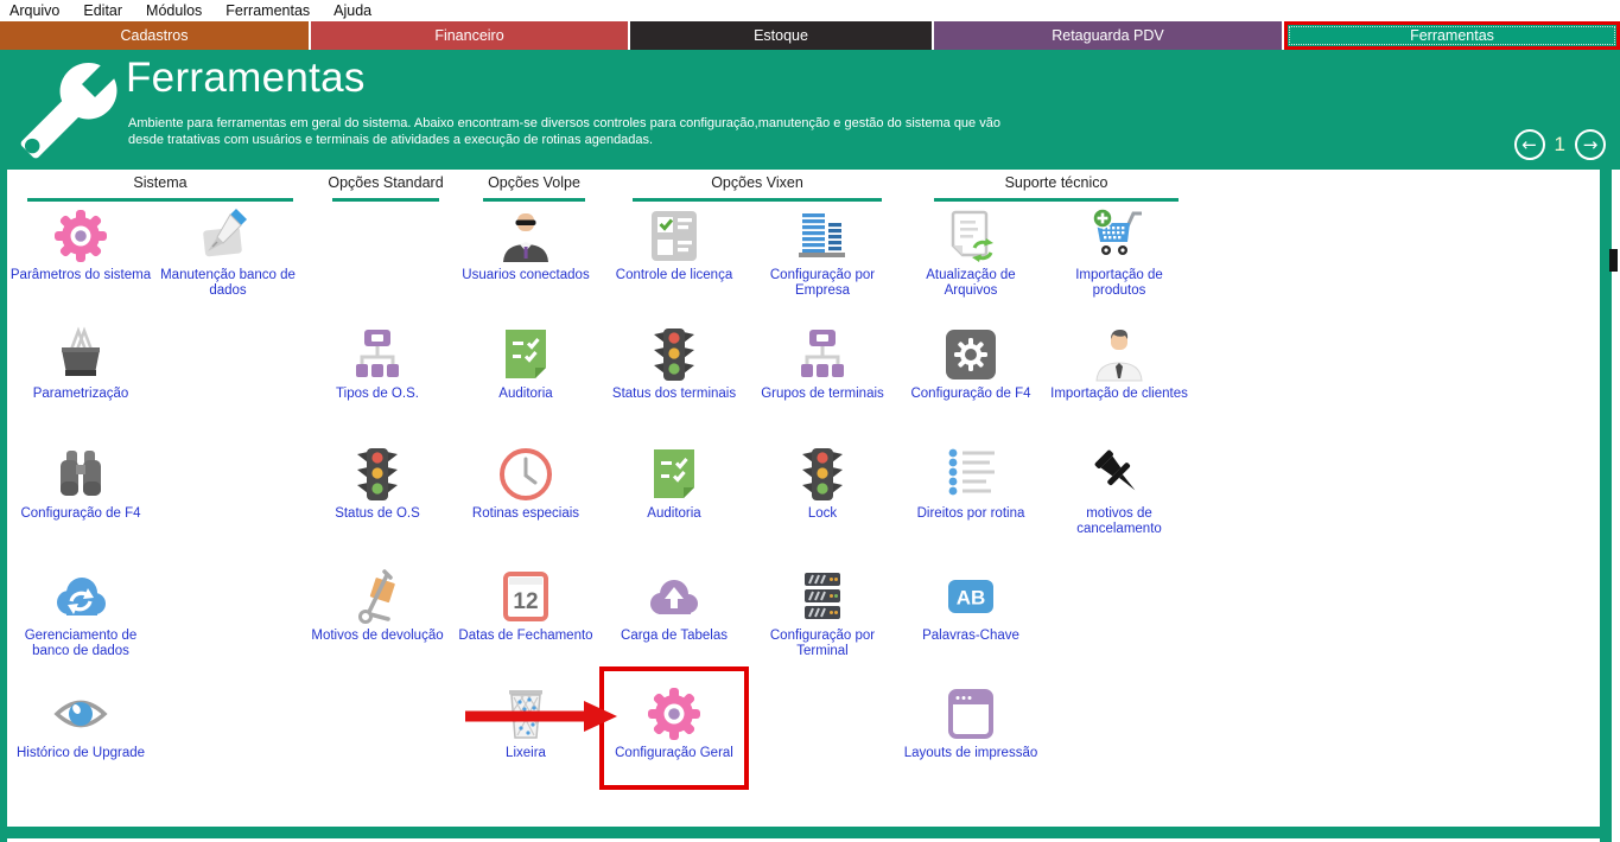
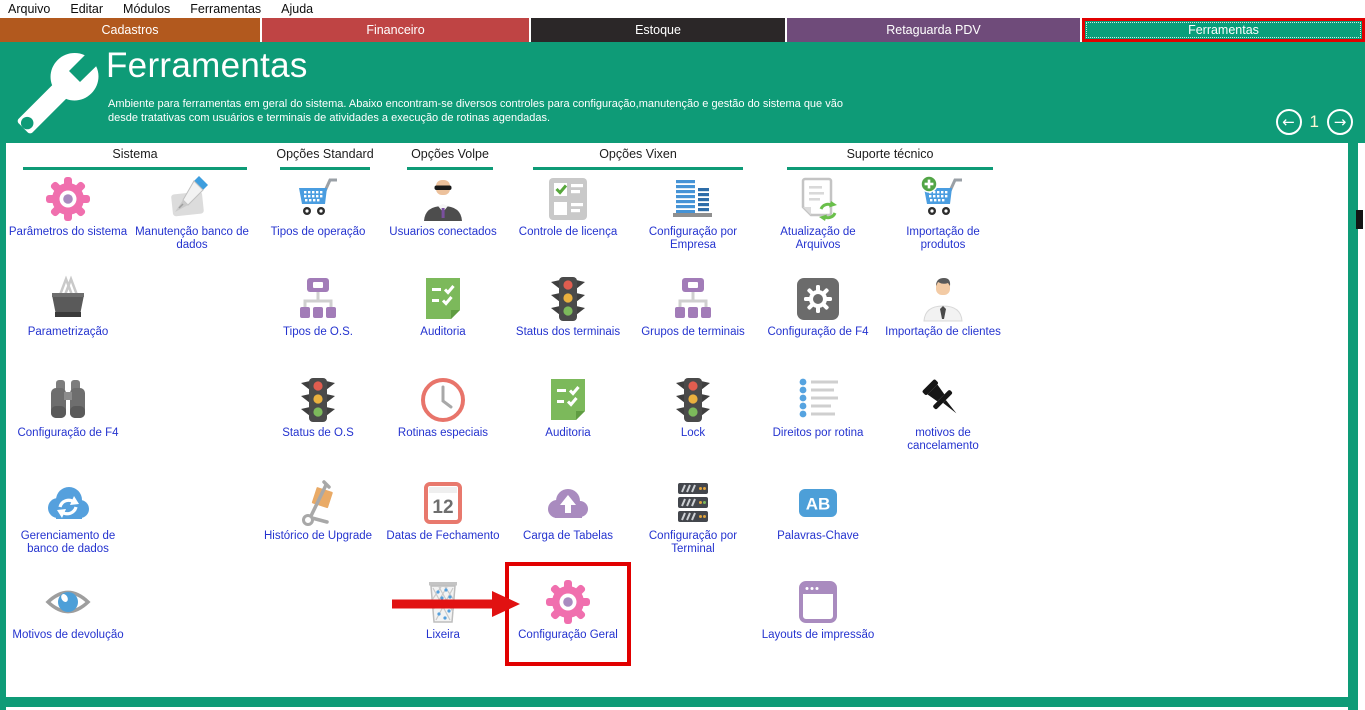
  Arquivo
  Editar
  Módulos
  Ferramentas
  Ajuda
  Cadastros
  Financeiro
  Estoque
  Retaguarda PDV
  Ferramentas
  Ferramentas
  Ambiente para ferramentas em geral do sistema. Abaixo encontram-se diversos controles para configuração,manutenção e gestão do sistema que vão
  desde tratativas com usuários e terminais de atividades a execução de rotinas agendadas.
  ←
  1
  →
  Sistema
  Opções Standard
  Opções Volpe
  Opções Vixen
  Suporte técnico
  Parâmetros do sistema
  Manutenção banco de dados
+ Tipos de operação
  Usuarios conectados
  Controle de licença
  Configuração por Empresa
  Atualização de Arquivos
  Importação de produtos
  Parametrização
  Tipos de O.S.
  Auditoria
  Status dos terminais
  Grupos de terminais
  Configuração de F4
  Importação de clientes
  Configuração de F4
  Status de O.S
  Rotinas especiais
  Auditoria
  Lock
  Direitos por rotina
  motivos de cancelamento
  Gerenciamento de banco de dados
- Motivos de devolução
+ Histórico de Upgrade
  Datas de Fechamento
  Carga de Tabelas
  Configuração por Terminal
  Palavras-Chave
- Histórico de Upgrade
+ Motivos de devolução
  Lixeira
  Configuração Geral
  Layouts de impressão
